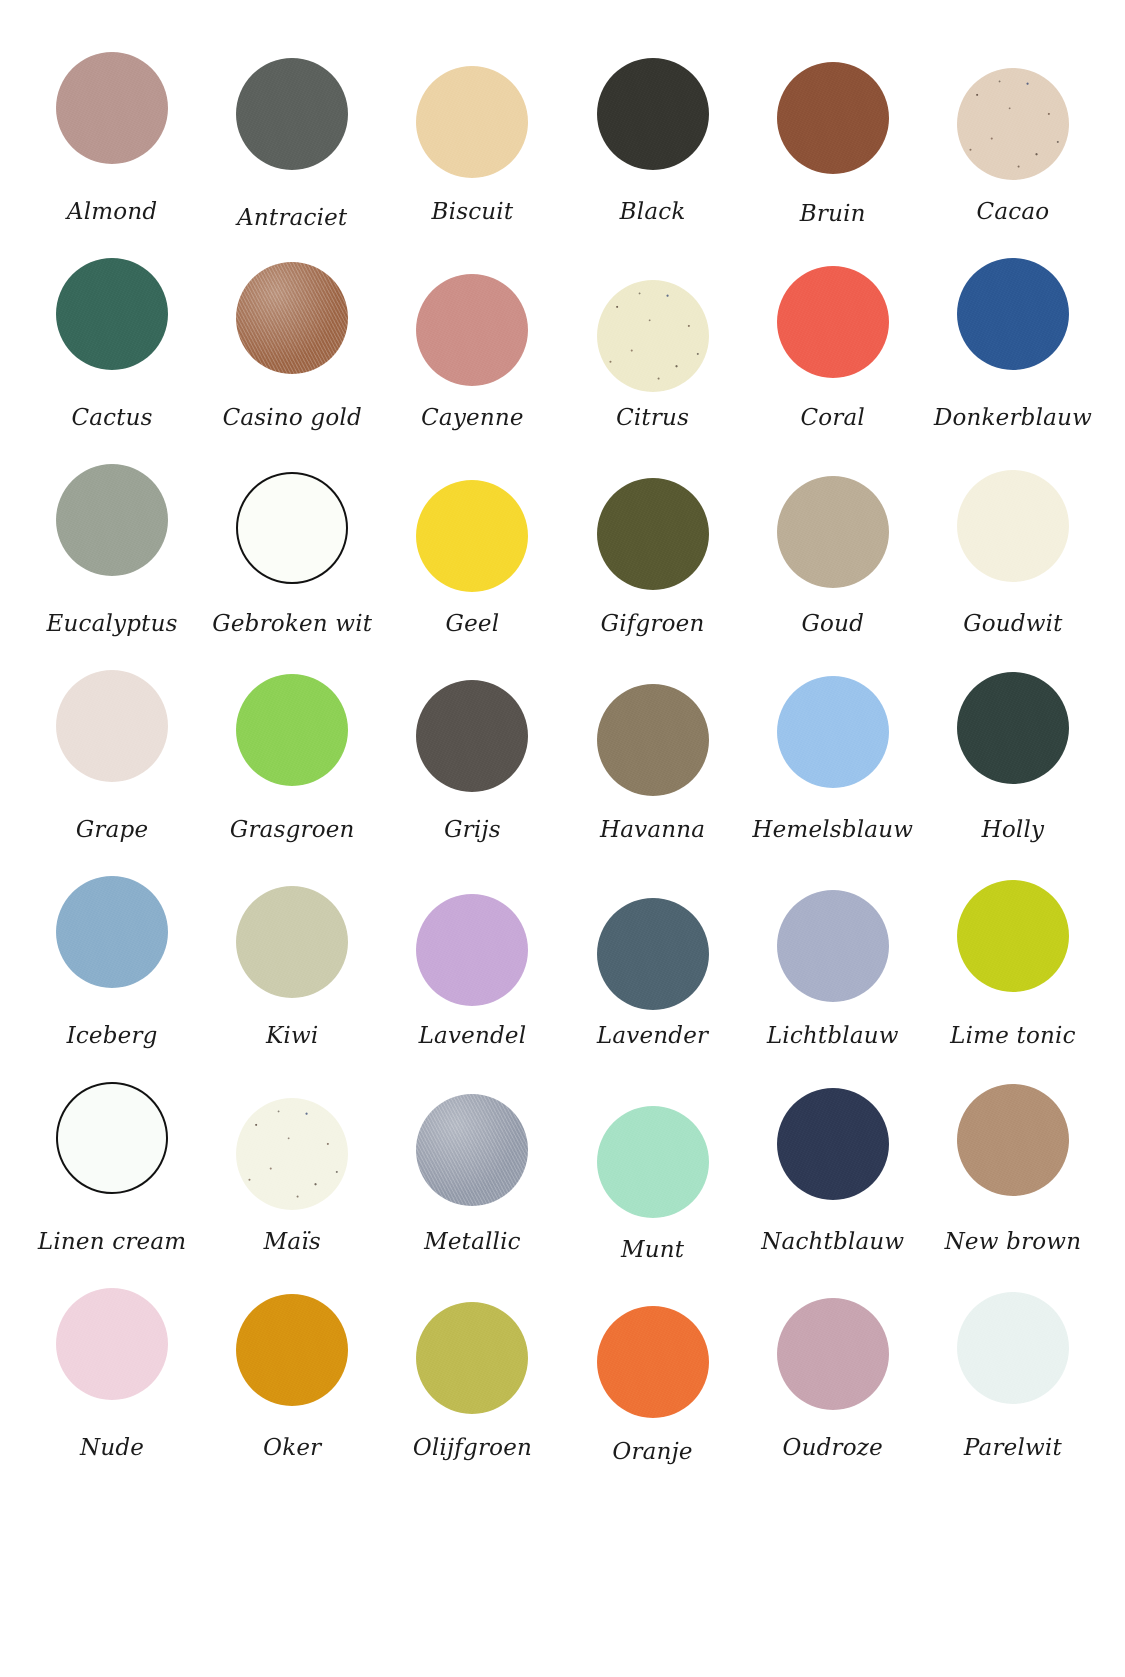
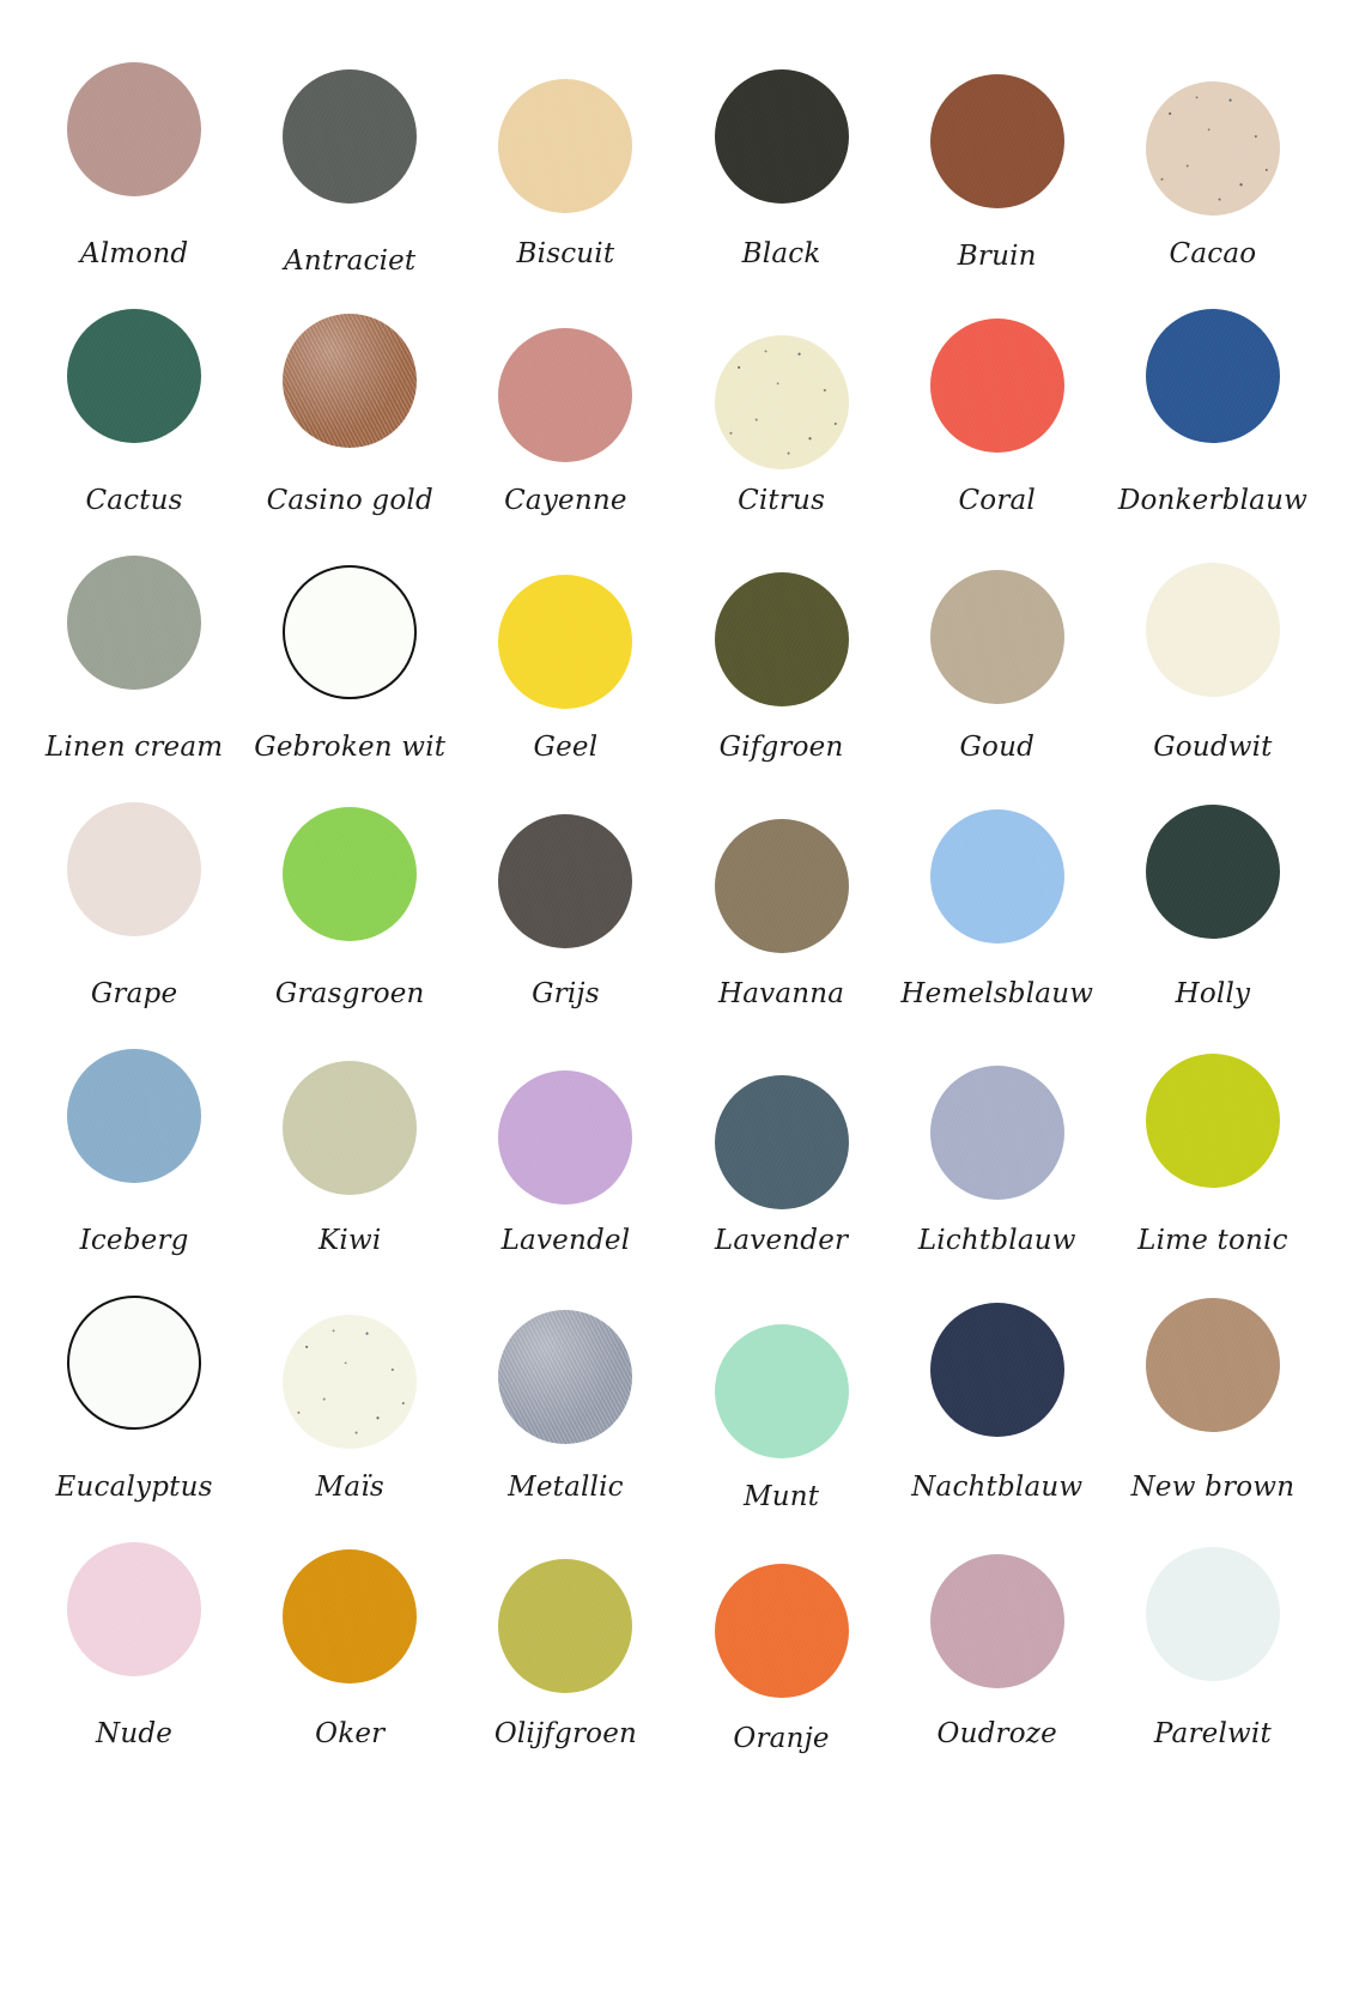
  Almond
  Antraciet
  Biscuit
  Black
  Bruin
  Cacao
  Cactus
  Casino gold
  Cayenne
  Citrus
  Coral
  Donkerblauw
- Eucalyptus
+ Linen cream
  Gebroken wit
  Geel
  Gifgroen
  Goud
  Goudwit
  Grape
  Grasgroen
  Grijs
  Havanna
  Hemelsblauw
  Holly
  Iceberg
  Kiwi
  Lavendel
  Lavender
  Lichtblauw
  Lime tonic
- Linen cream
+ Eucalyptus
  Maïs
  Metallic
  Munt
  Nachtblauw
  New brown
  Nude
  Oker
  Olijfgroen
  Oranje
  Oudroze
  Parelwit
